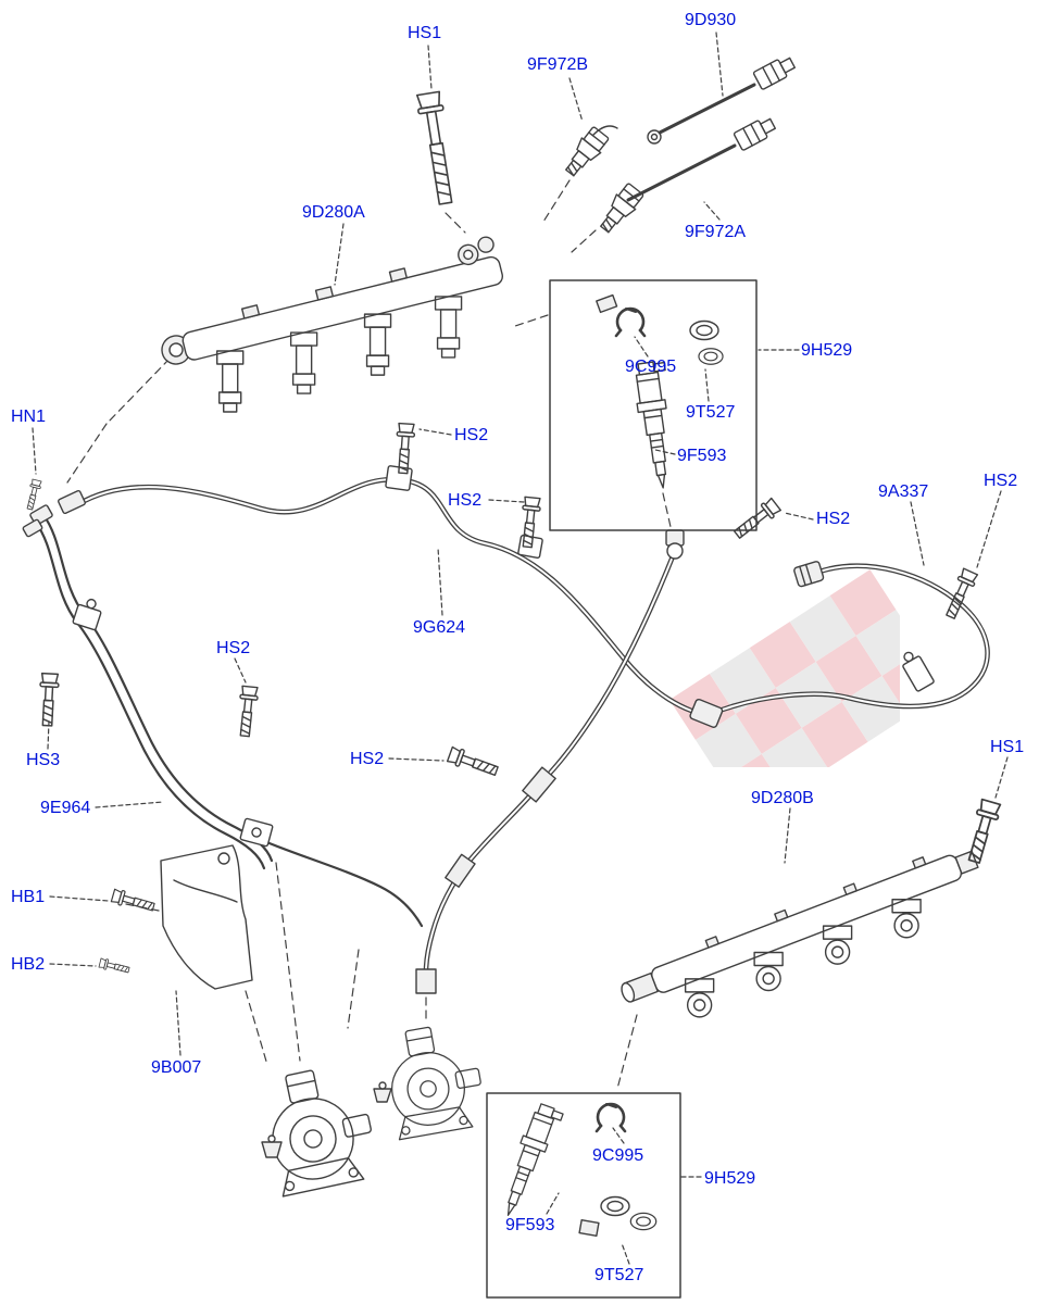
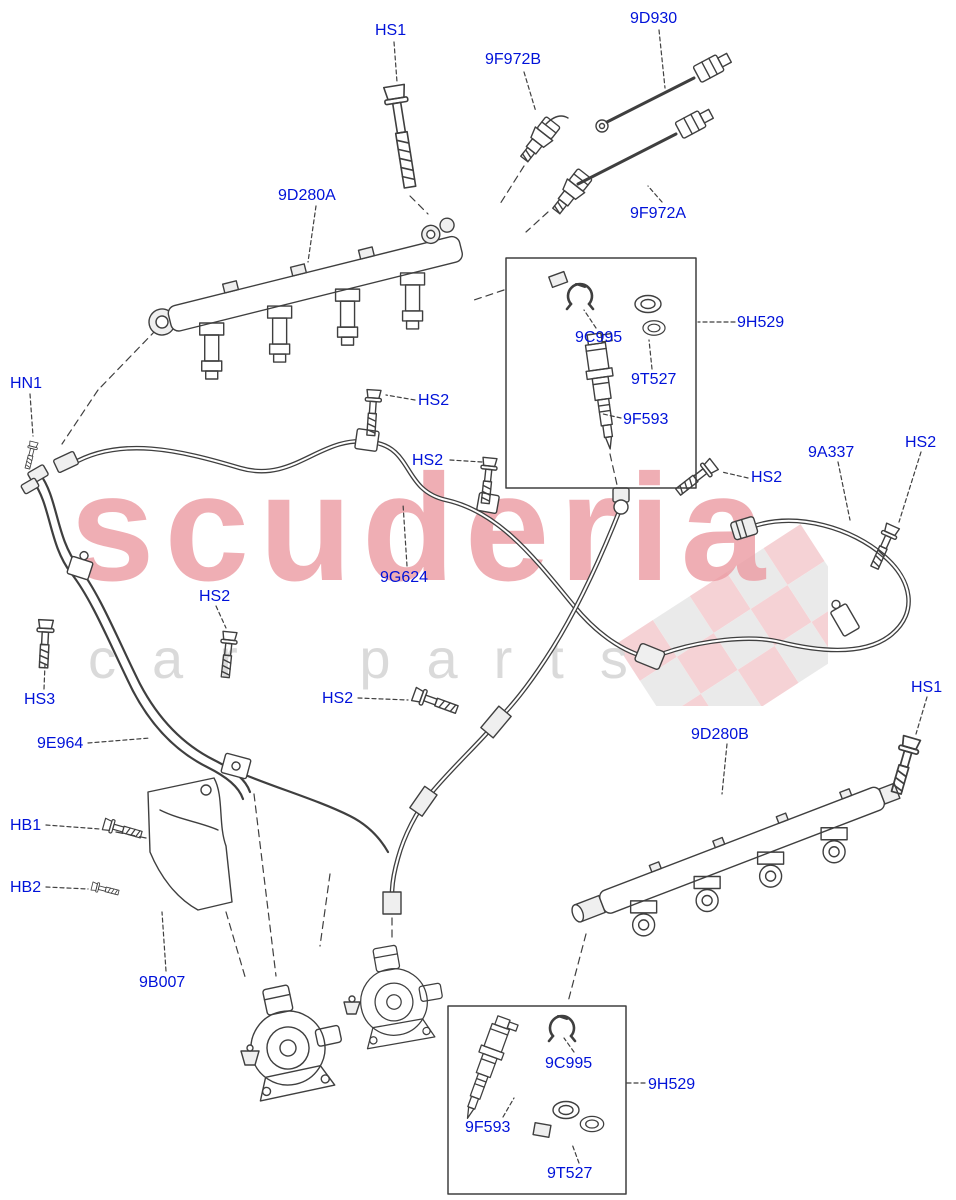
+ scuderia
+ car parts
  HS1
  9F972B
  9D930
  9D280A
  9F972A
  HN1
  HS2
  9C995
  9H529
  9T527
  9F593
  HS2
  HS2
  9A337
  HS2
  9G624
  HS2
  HS3
  HS2
  HS1
  9E964
  9D280B
  HB1
  HB2
  9B007
  9C995
  9H529
  9F593
  9T527
